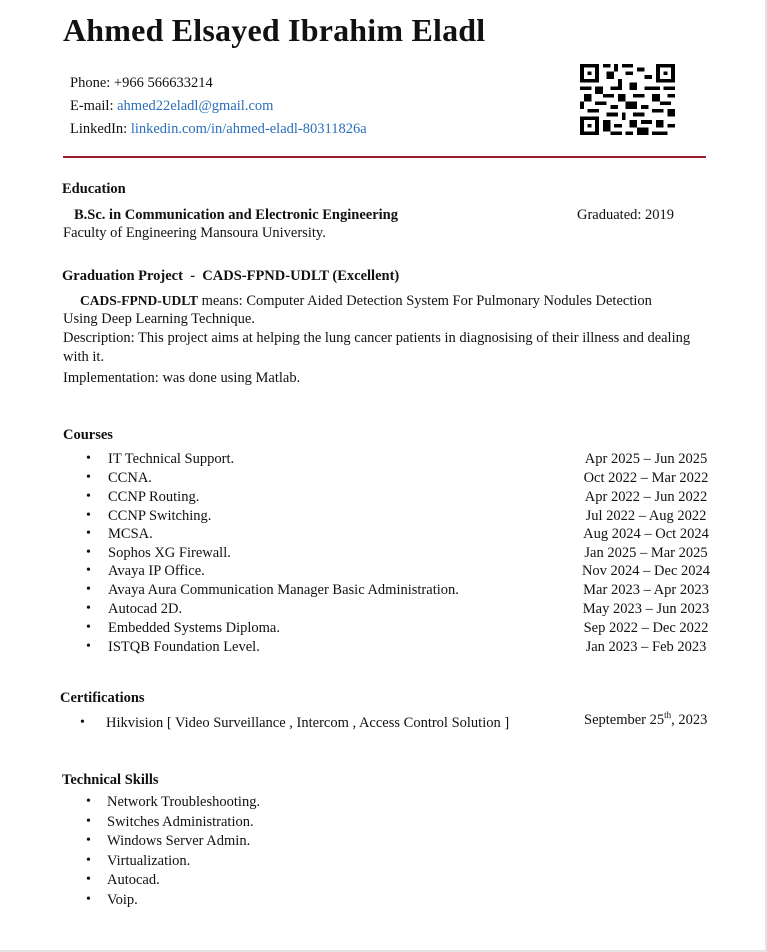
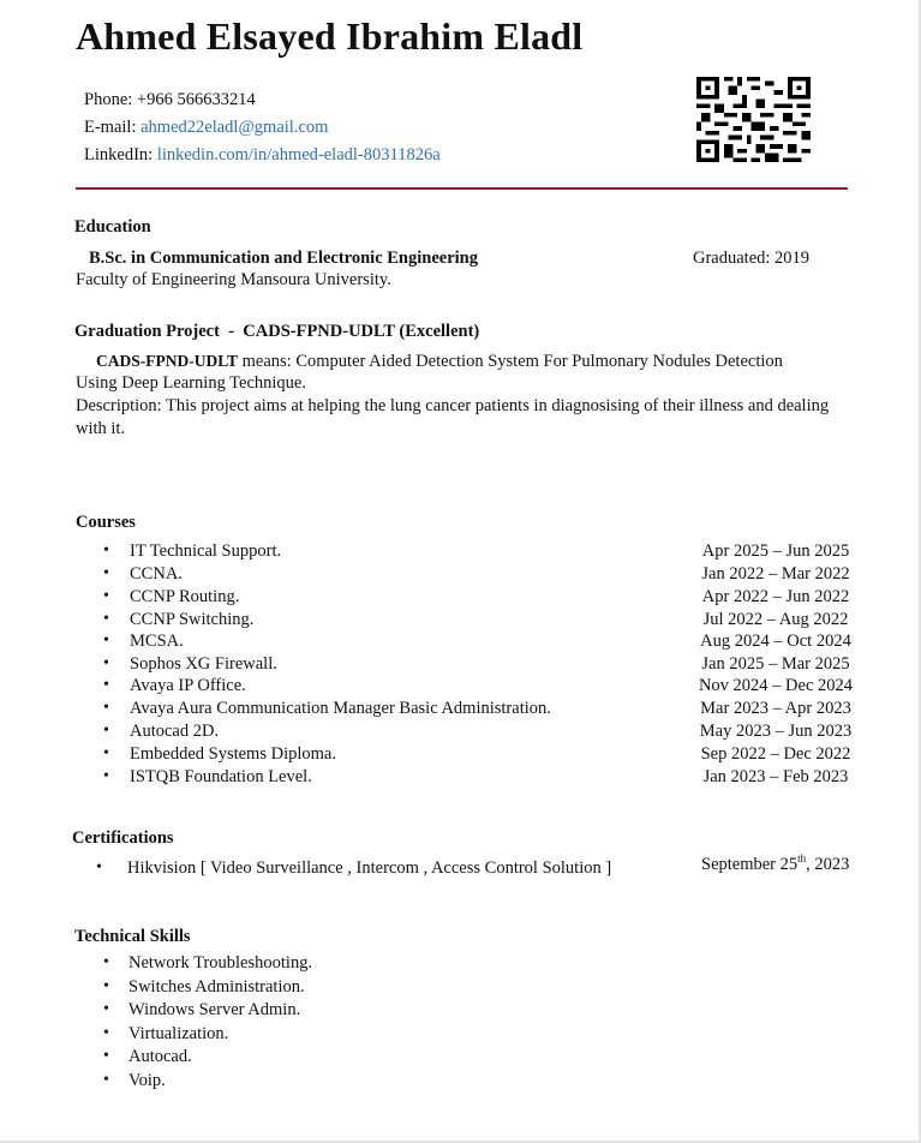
  Ahmed Elsayed Ibrahim Eladl
  Phone: +966 566633214
  E-mail: ahmed22eladl@gmail.com
  LinkedIn: linkedin.com/in/ahmed-eladl-80311826a
  Education
  B.Sc. in Communication and Electronic Engineering
  Graduated: 2019
  Faculty of Engineering Mansoura University.
  Graduation Project - CADS-FPND-UDLT (Excellent)
  CADS-FPND-UDLT means: Computer Aided Detection System For Pulmonary Nodules Detection
  Using Deep Learning Technique.
  Description: This project aims at helping the lung cancer patients in diagnosising of their illness and dealing
  with it.
- Implementation: was done using Matlab.
  Courses
  Certifications
  •
  Hikvision [ Video Surveillance , Intercom , Access Control Solution ]
  September 25th, 2023
  Technical Skills
  •
  IT Technical Support.
  Apr 2025 – Jun 2025
  •
  CCNA.
- Oct 2022 – Mar 2022
+ Jan 2022 – Mar 2022
  •
  CCNP Routing.
  Apr 2022 – Jun 2022
  •
  CCNP Switching.
  Jul 2022 – Aug 2022
  •
  MCSA.
  Aug 2024 – Oct 2024
  •
  Sophos XG Firewall.
  Jan 2025 – Mar 2025
  •
  Avaya IP Office.
  Nov 2024 – Dec 2024
  •
  Avaya Aura Communication Manager Basic Administration.
  Mar 2023 – Apr 2023
  •
  Autocad 2D.
  May 2023 – Jun 2023
  •
  Embedded Systems Diploma.
  Sep 2022 – Dec 2022
  •
  ISTQB Foundation Level.
  Jan 2023 – Feb 2023
  •
  Network Troubleshooting.
  •
  Switches Administration.
  •
  Windows Server Admin.
  •
  Virtualization.
  •
  Autocad.
  •
  Voip.
